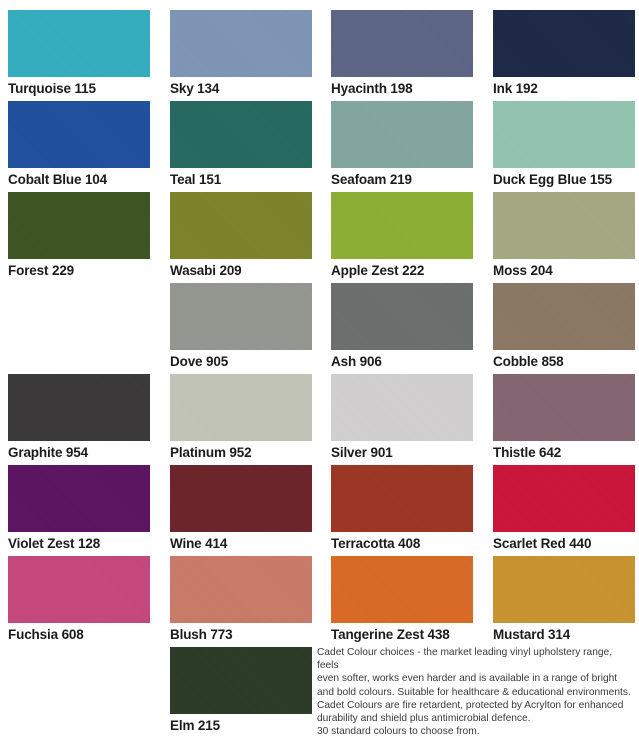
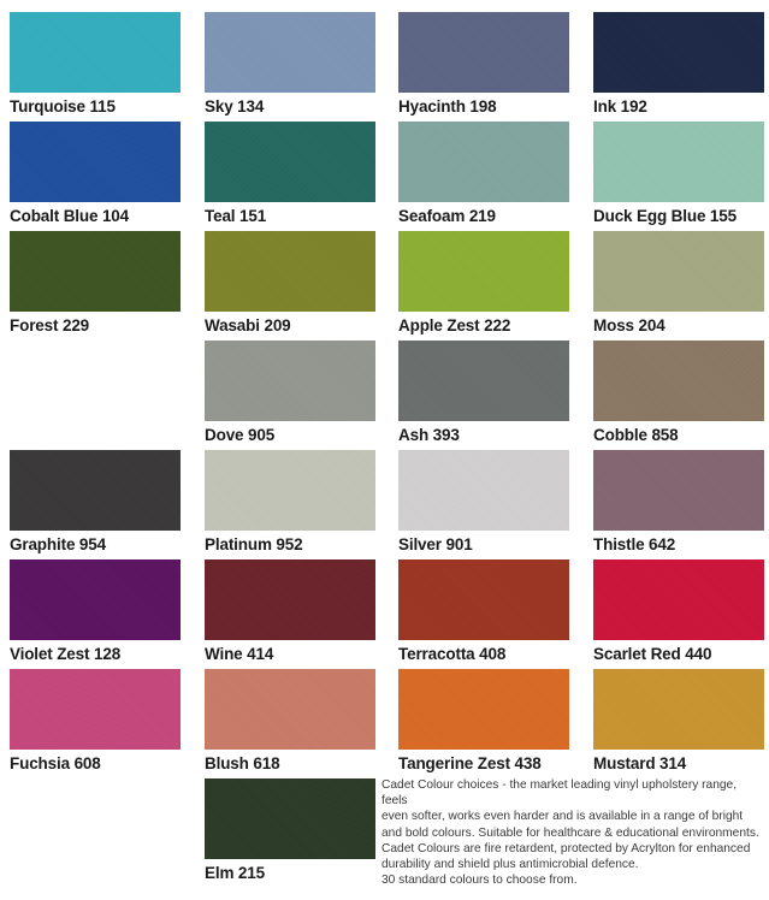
  Turquoise 115
  Sky 134
  Hyacinth 198
  Ink 192
  Cobalt Blue 104
  Teal 151
  Seafoam 219
  Duck Egg Blue 155
  Forest 229
  Wasabi 209
  Apple Zest 222
  Moss 204
  Dove 905
- Ash 906
+ Ash 393
  Cobble 858
  Graphite 954
  Platinum 952
  Silver 901
  Thistle 642
  Violet Zest 128
  Wine 414
  Terracotta 408
  Scarlet Red 440
  Fuchsia 608
- Blush 773
+ Blush 618
  Tangerine Zest 438
  Mustard 314
  Elm 215
  Cadet Colour choices - the market leading vinyl upholstery range, feels
  even softer, works even harder and is available in a range of bright
  and bold colours. Suitable for healthcare & educational environments.
  Cadet Colours are fire retardent, protected by Acrylton for enhanced
  durability and shield plus antimicrobial defence.
  30 standard colours to choose from.
